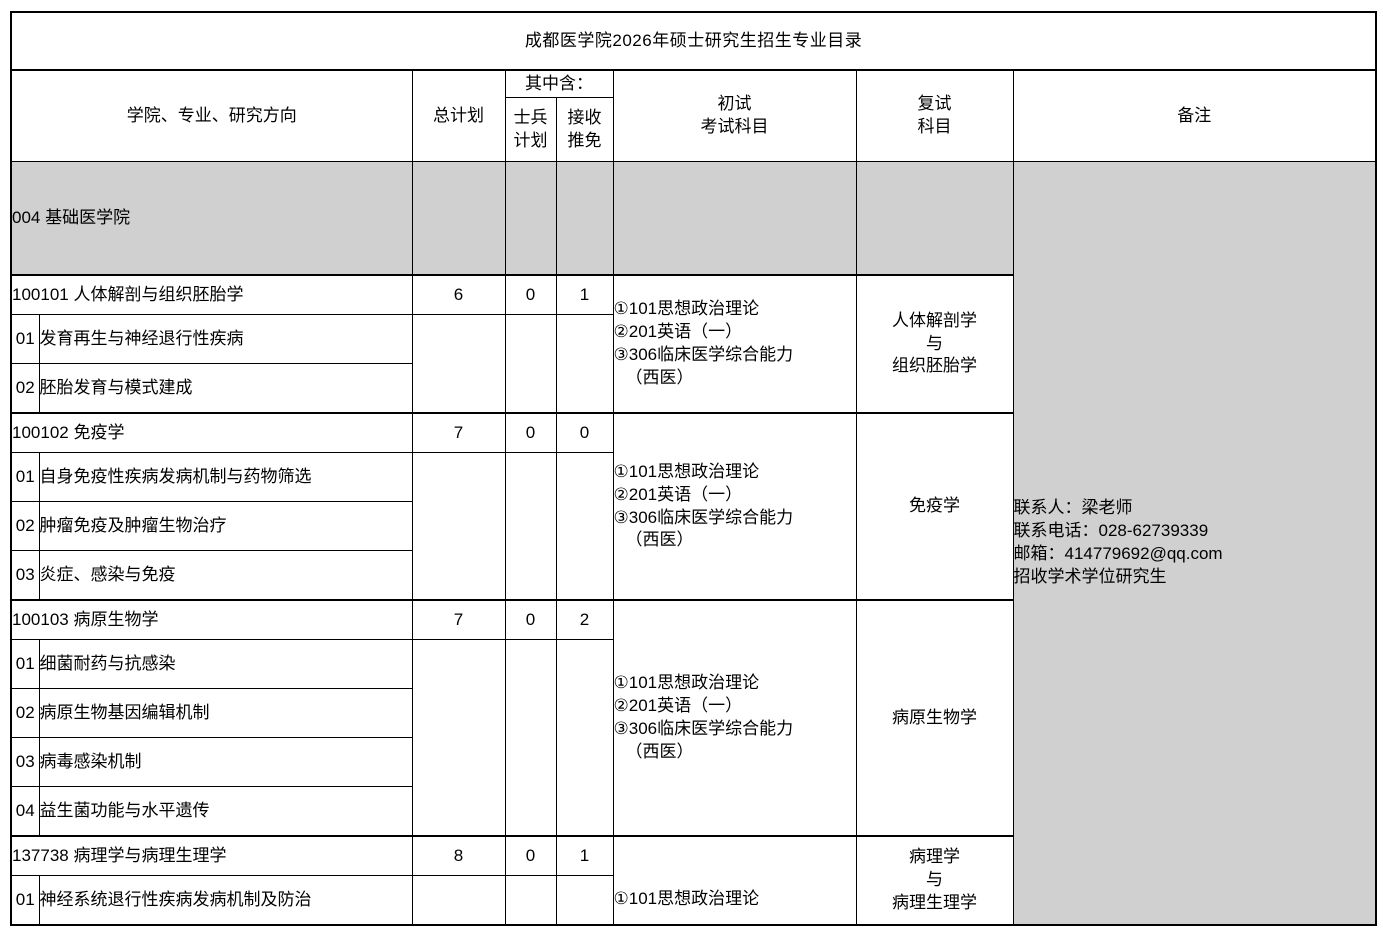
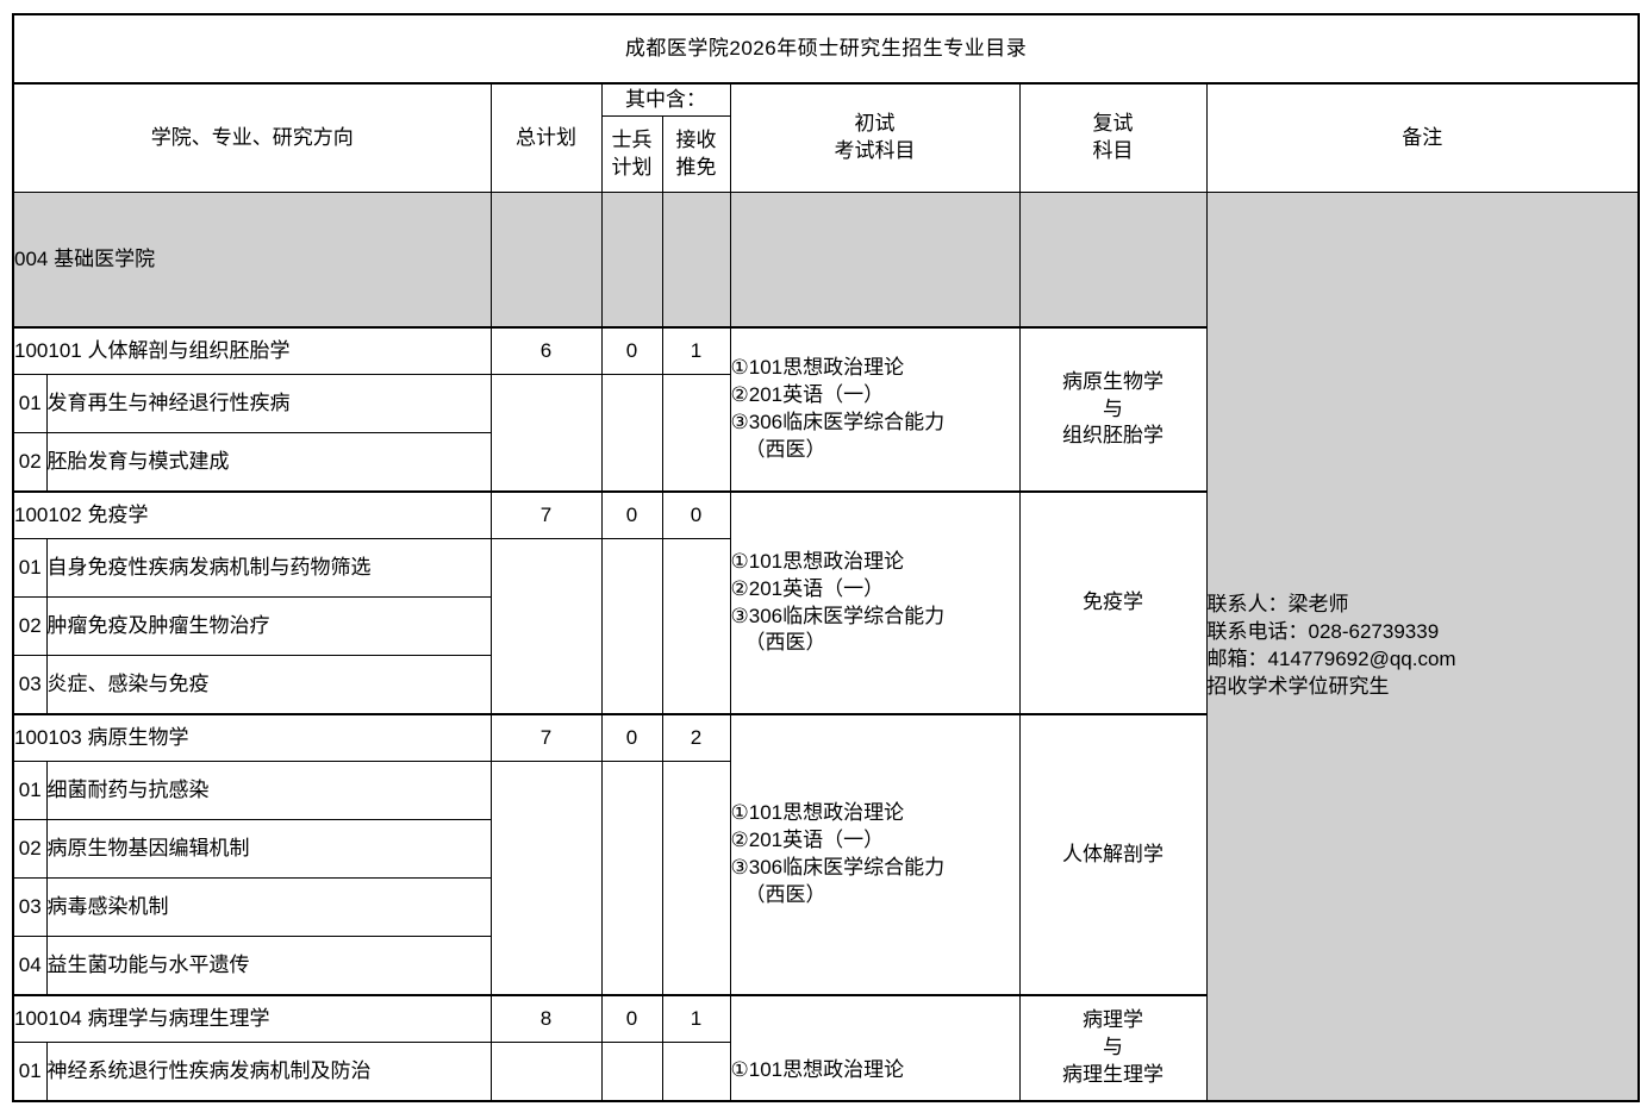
  成都医学院2026年硕士研究生招生专业目录
  学院、专业、研究方向	总计划	其中含：	初试 考试科目	复试 科目	备注
  士兵 计划	接收 推免
  004 基础医学院						联系人：梁老师 联系电话：028-62739339 邮箱：414779692@qq.com 招收学术学位研究生
- 100101 人体解剖与组织胚胎学	6	0	1	①101思想政治理论 ②201英语（一） ③306临床医学综合能力 （西医）	人体解剖学 与 组织胚胎学
+ 100101 人体解剖与组织胚胎学	6	0	1	①101思想政治理论 ②201英语（一） ③306临床医学综合能力 （西医）	病原生物学 与 组织胚胎学
  01	发育再生与神经退行性疾病
  02	胚胎发育与模式建成
  100102 免疫学	7	0	0	①101思想政治理论 ②201英语（一） ③306临床医学综合能力 （西医）	免疫学
  01	自身免疫性疾病发病机制与药物筛选
  02	肿瘤免疫及肿瘤生物治疗
  03	炎症、感染与免疫
- 100103 病原生物学	7	0	2	①101思想政治理论 ②201英语（一） ③306临床医学综合能力 （西医）	病原生物学
+ 100103 病原生物学	7	0	2	①101思想政治理论 ②201英语（一） ③306临床医学综合能力 （西医）	人体解剖学
  01	细菌耐药与抗感染
  02	病原生物基因编辑机制
  03	病毒感染机制
  04	益生菌功能与水平遗传
- 137738 病理学与病理生理学	8	0	1	①101思想政治理论	病理学 与 病理生理学
+ 100104 病理学与病理生理学	8	0	1	①101思想政治理论	病理学 与 病理生理学
  01	神经系统退行性疾病发病机制及防治
